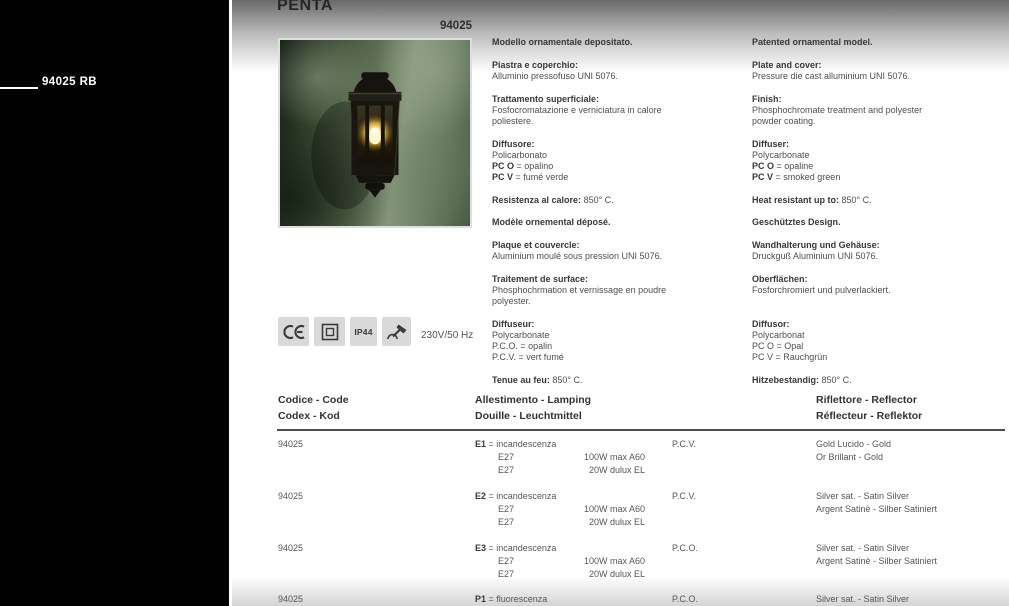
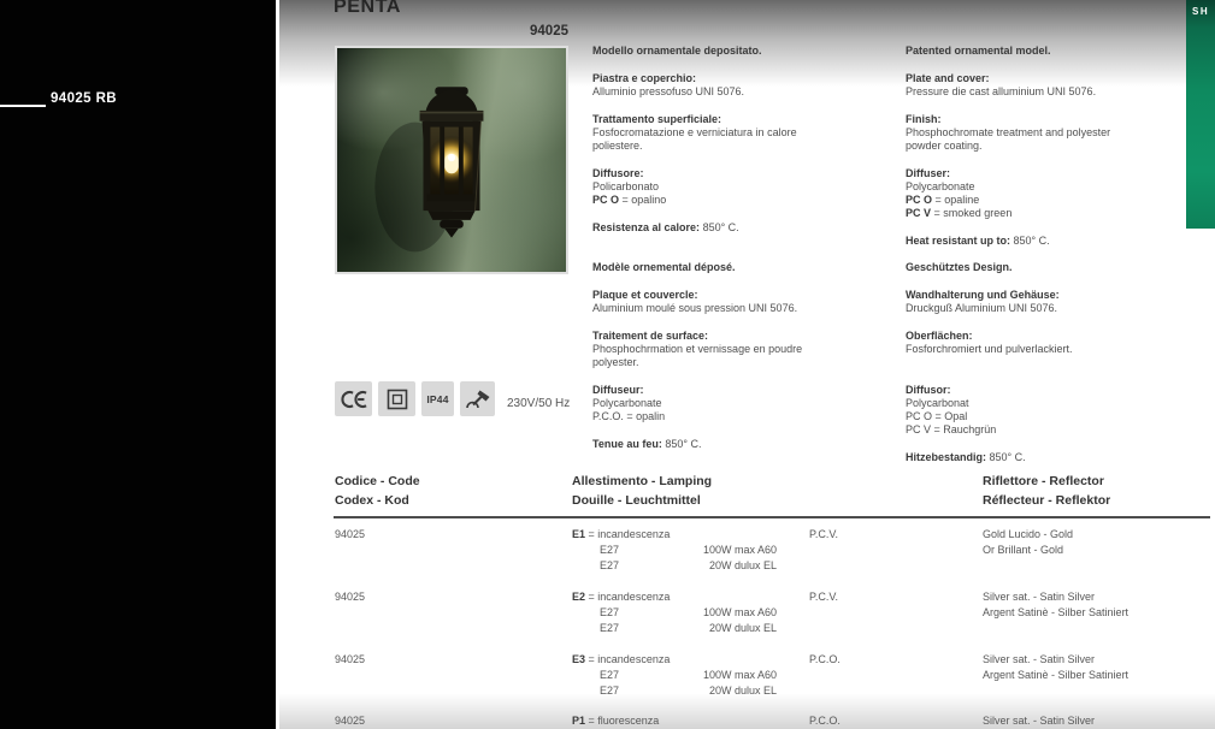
  94025 RB
  PENTA
  94025
+ SH
  Modello ornamentale depositato.
  Piastra e coperchio:
  Alluminio pressofuso UNI 5076.
  Trattamento superficiale:
  Fosfocromatazione e verniciatura in calore
  poliestere.
  Diffusore:
  Policarbonato
  PC O = opalino
- PC V = fumé verde
  Resistenza al calore: 850° C.
  Patented ornamental model.
  Plate and cover:
  Pressure die cast alluminium UNI 5076.
  Finish:
  Phosphochromate treatment and polyester
  powder coating.
  Diffuser:
  Polycarbonate
  PC O = opaline
  PC V = smoked green
  Heat resistant up to: 850° C.
  Modèle ornemental déposé.
  Plaque et couvercle:
  Aluminium moulé sous pression UNI 5076.
  Traitement de surface:
  Phosphochrmation et vernissage en poudre
  polyester.
  Diffuseur:
  Polycarbonate
  P.C.O. = opalin
- P.C.V. = vert fumé
  Tenue au feu: 850° C.
  Geschütztes Design.
  Wandhalterung und Gehäuse:
  Druckguß Aluminium UNI 5076.
  Oberflächen:
  Fosforchromiert und pulverlackiert.
  Diffusor:
  Polycarbonat
  PC O = Opal
  PC V = Rauchgrün
  Hitzebestandig: 850° C.
  IP44
  230V/50 Hz
  Codice - Code
  Codex - Kod
  Allestimento - Lamping
  Douille - Leuchtmittel
  Riflettore - Reflector
  Réflecteur - Reflektor
  94025
  E1 = incandescenza
  E27
  100W max A60
  E27
  20W dulux EL
  P.C.V.
  Gold Lucido - Gold
  Or Brillant - Gold
  94025
  E2 = incandescenza
  E27
  100W max A60
  E27
  20W dulux EL
  P.C.V.
  Silver sat. - Satin Silver
  Argent Satinè - Silber Satiniert
  94025
  E3 = incandescenza
  E27
  100W max A60
  E27
  20W dulux EL
  P.C.O.
  Silver sat. - Satin Silver
  Argent Satinè - Silber Satiniert
  94025
  P1 = fluorescenza
  P.C.O.
  Silver sat. - Satin Silver
